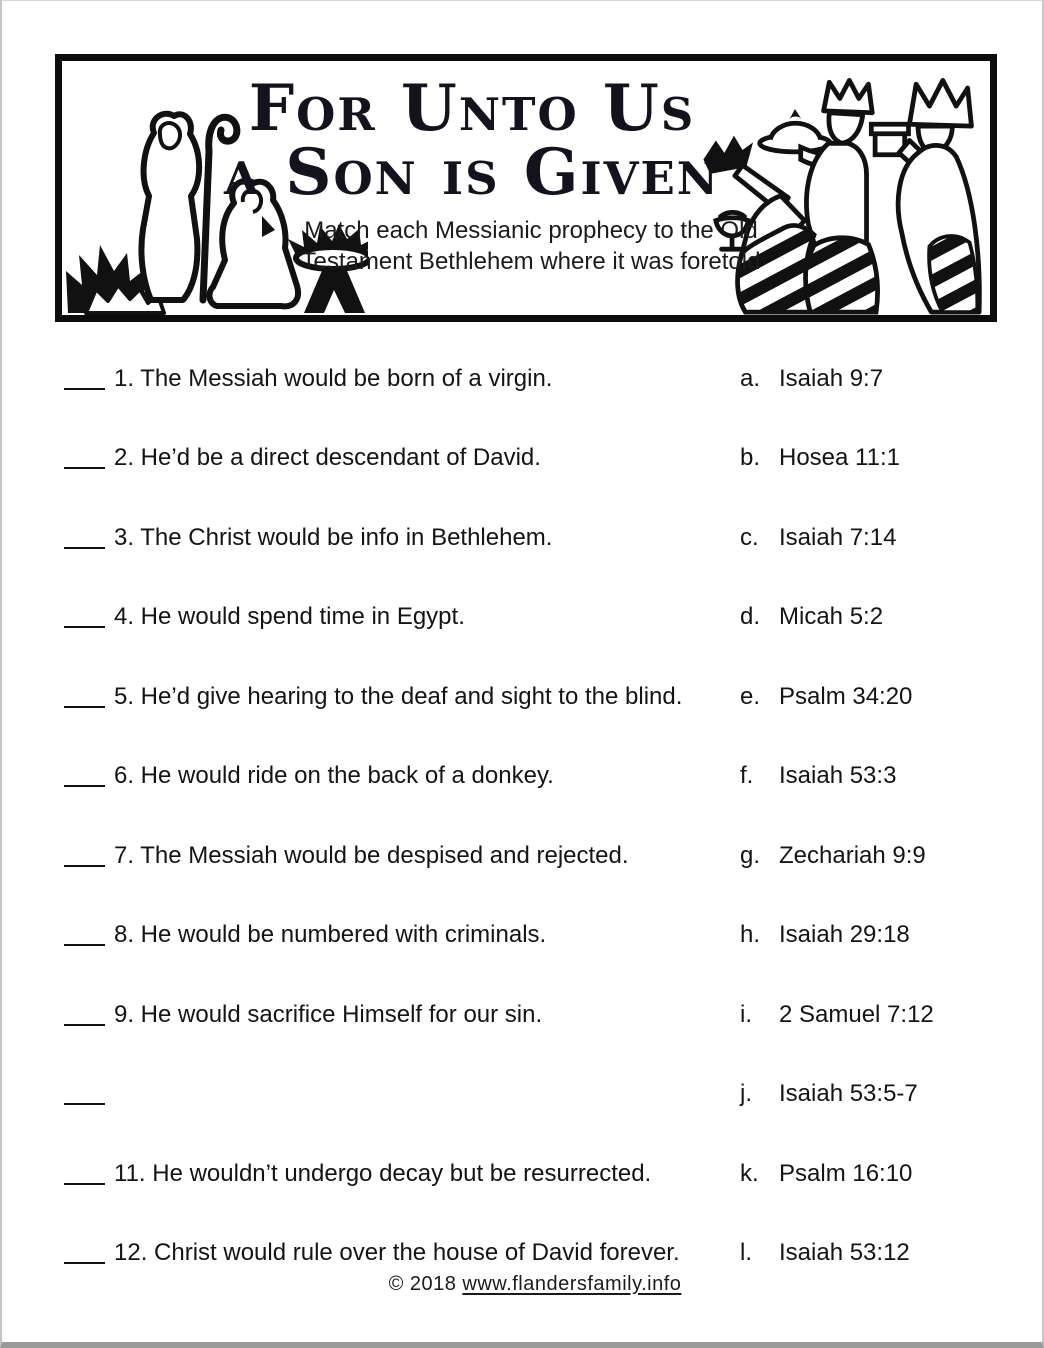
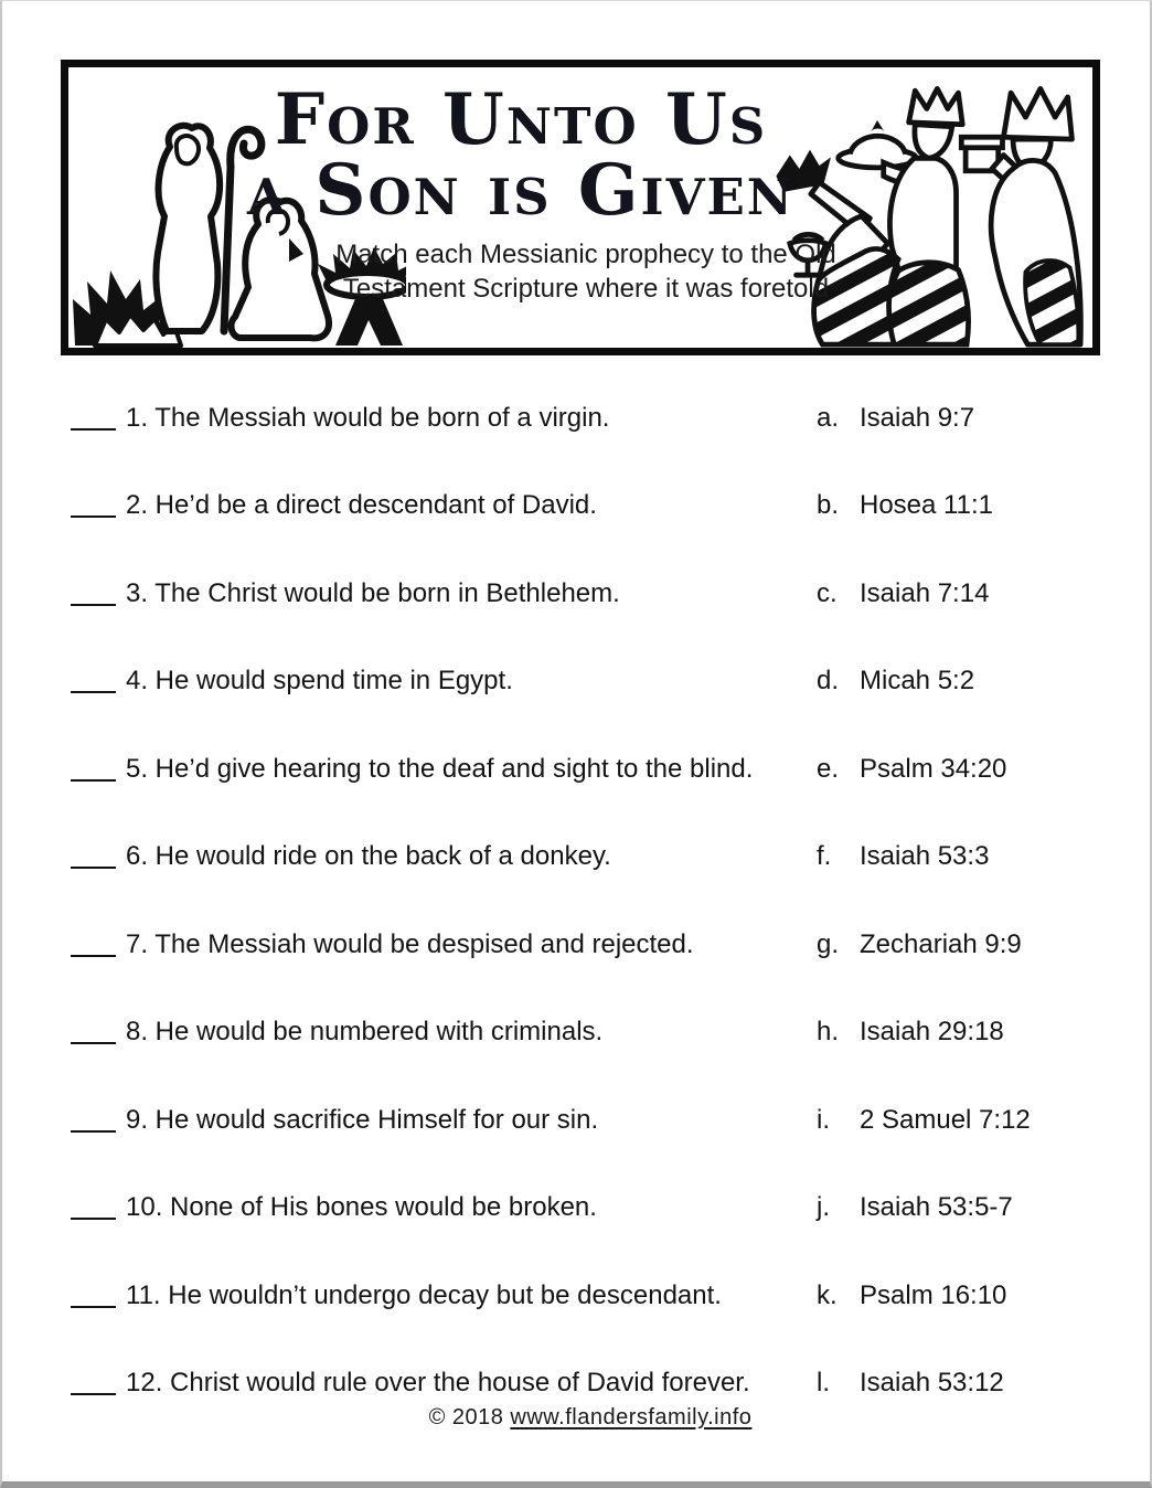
  For Unto Us
  a Son is Given
  Match each Messianic prophecy to the Old
- Testament Bethlehem where it was foretold
+ Testament Scripture where it was foretold
  1. The Messiah would be born of a virgin.
  a.
  Isaiah 9:7
  2. He’d be a direct descendant of David.
  b.
  Hosea 11:1
- 3. The Christ would be info in Bethlehem.
+ 3. The Christ would be born in Bethlehem.
  c.
  Isaiah 7:14
  4. He would spend time in Egypt.
  d.
  Micah 5:2
  5. He’d give hearing to the deaf and sight to the blind.
  e.
  Psalm 34:20
  6. He would ride on the back of a donkey.
  f.
  Isaiah 53:3
  7. The Messiah would be despised and rejected.
  g.
  Zechariah 9:9
  8. He would be numbered with criminals.
  h.
  Isaiah 29:18
  9. He would sacrifice Himself for our sin.
  i.
  2 Samuel 7:12
+ 10. None of His bones would be broken.
  j.
  Isaiah 53:5-7
- 11. He wouldn’t undergo decay but be resurrected.
+ 11. He wouldn’t undergo decay but be descendant.
  k.
  Psalm 16:10
  12. Christ would rule over the house of David forever.
  l.
  Isaiah 53:12
  © 2018 www.flandersfamily.info
